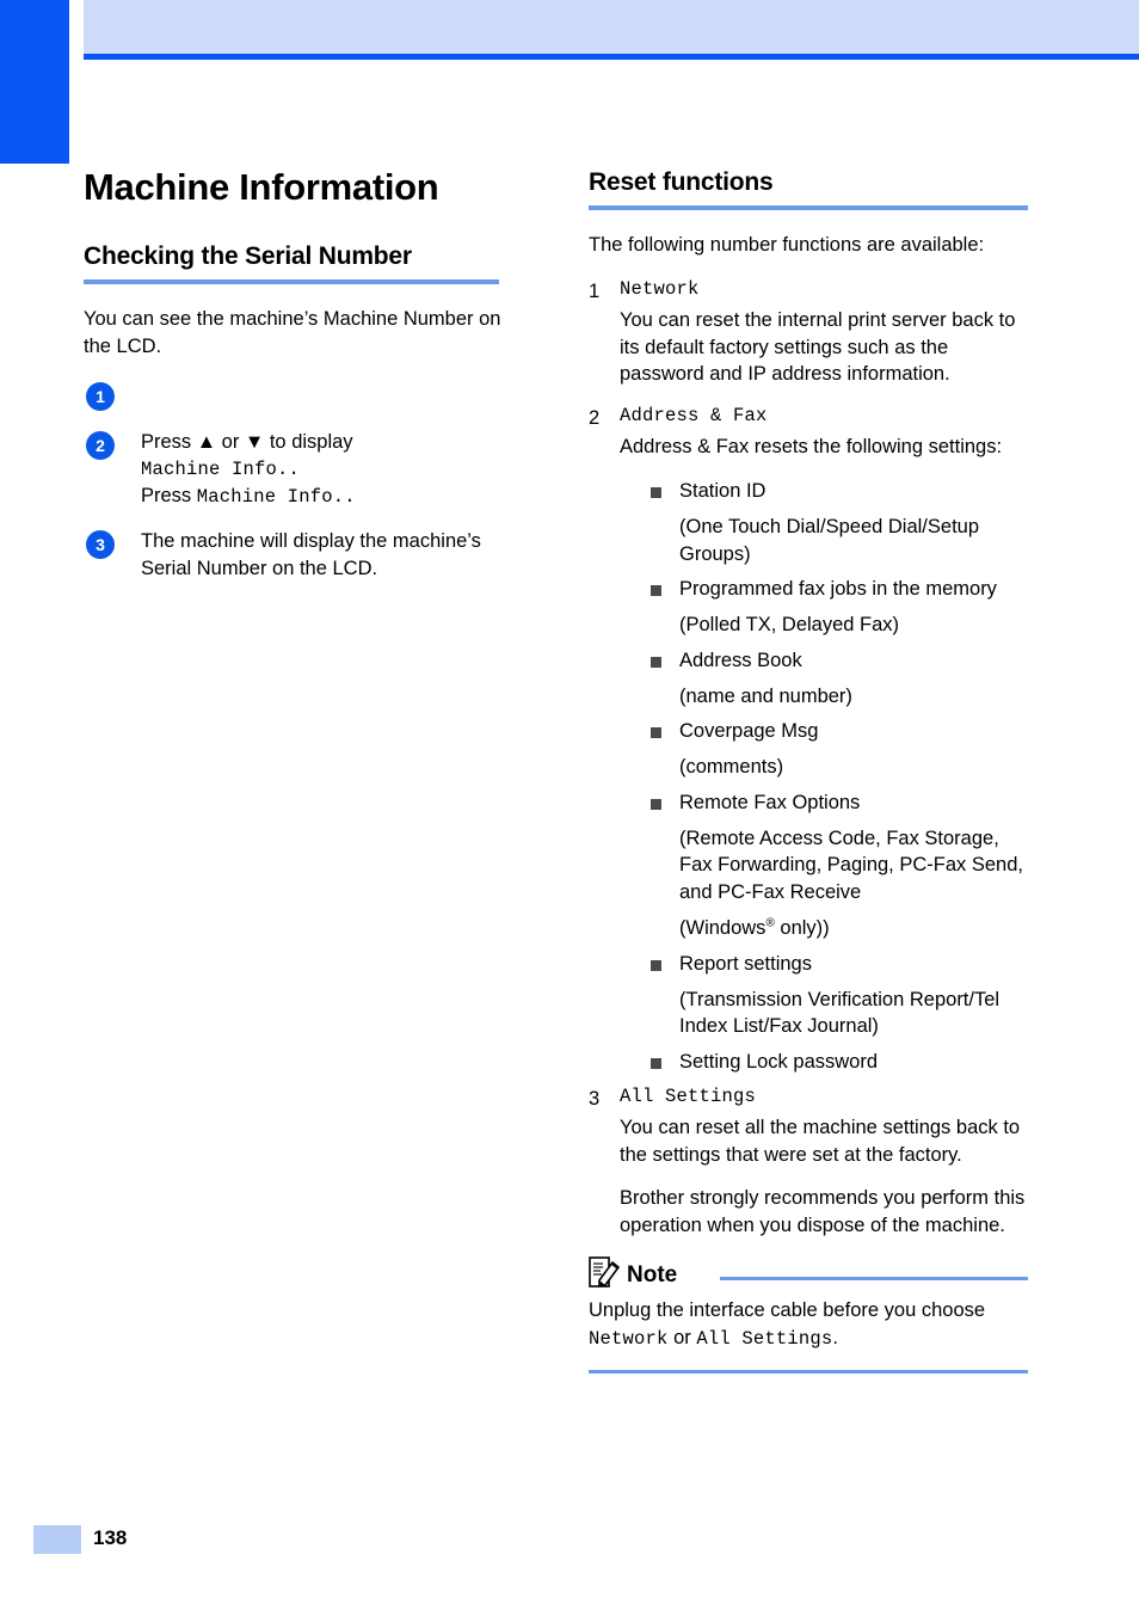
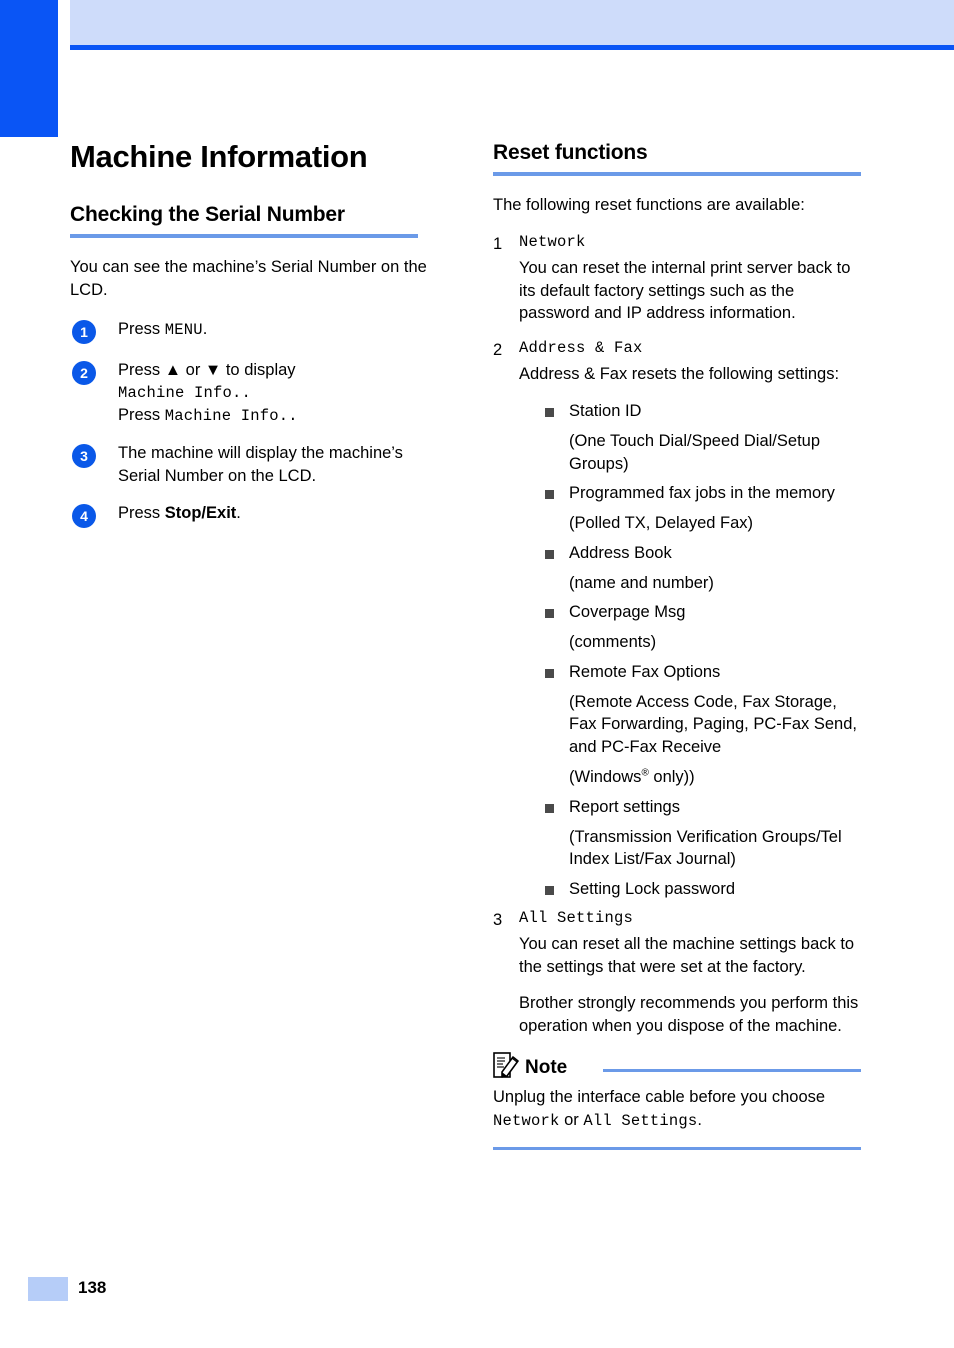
  Machine Information
  Checking the Serial Number
- You can see the machine’s Machine Number on the LCD.
+ You can see the machine’s Serial Number on the LCD.
  1
+ Press MENU.
  2
  Press ▲ or ▼ to display
  Machine Info..
  Press Machine Info..
  3
  The machine will display the machine’s Serial Number on the LCD.
+ 4
+ Press Stop/Exit.
  Reset functions
- The following number functions are available:
+ The following reset functions are available:
  1
  Network
  You can reset the internal print server back to its default factory settings such as the password and IP address information.
  2
  Address & Fax
  Address & Fax resets the following settings:
  Station ID
  (One Touch Dial/Speed Dial/Setup Groups)
  Programmed fax jobs in the memory
  (Polled TX, Delayed Fax)
  Address Book
  (name and number)
  Coverpage Msg
  (comments)
  Remote Fax Options
  (Remote Access Code, Fax Storage, Fax Forwarding, Paging, PC-Fax Send, and PC-Fax Receive
  (Windows® only))
  Report settings
- (Transmission Verification Report/Tel Index List/Fax Journal)
+ (Transmission Verification Groups/Tel Index List/Fax Journal)
  Setting Lock password
  3
  All Settings
  You can reset all the machine settings back to the settings that were set at the factory.
  Brother strongly recommends you perform this operation when you dispose of the machine.
  Note
  Unplug the interface cable before you choose Network or All Settings.
  138
